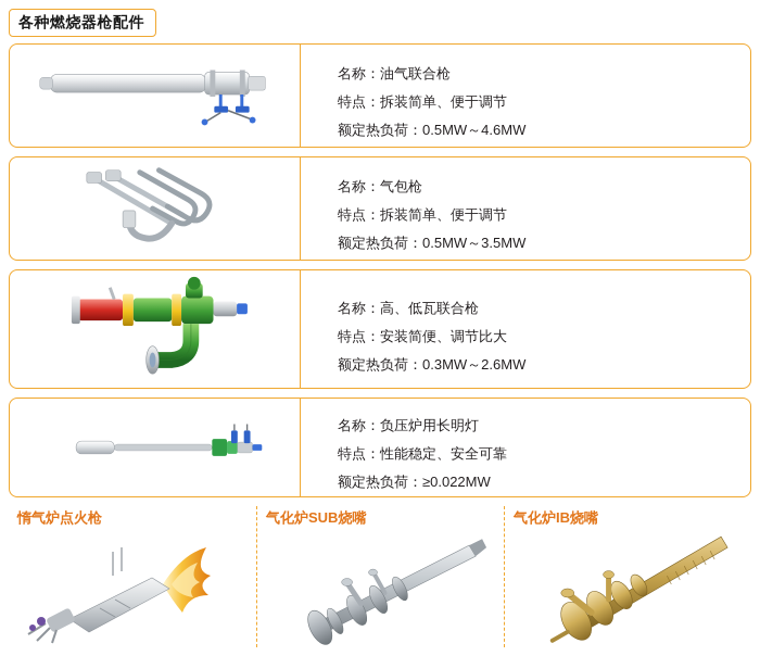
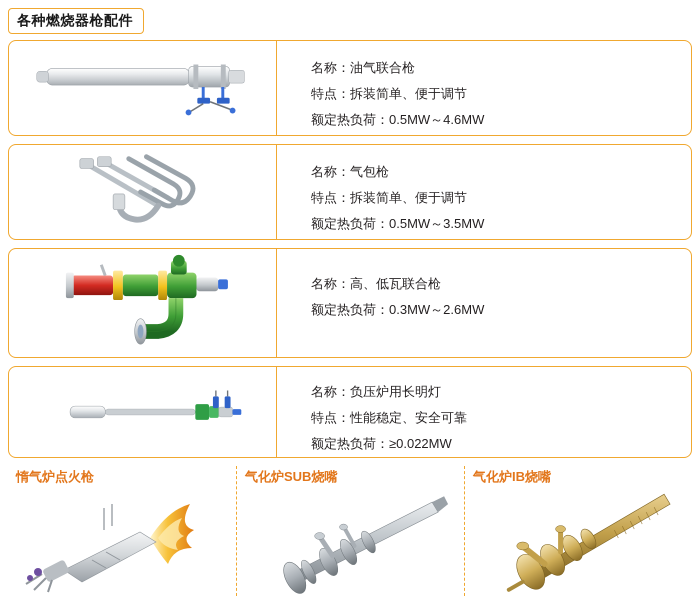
  各种燃烧器枪配件
  名称：油气联合枪
  特点：拆装简单、便于调节
  额定热负荷：0.5MW～4.6MW
  名称：气包枪
  特点：拆装简单、便于调节
  额定热负荷：0.5MW～3.5MW
  名称：高、低瓦联合枪
- 特点：安装简便、调节比大
  额定热负荷：0.3MW～2.6MW
  名称：负压炉用长明灯
  特点：性能稳定、安全可靠
  额定热负荷：≥0.022MW
  惰气炉点火枪
  气化炉SUB烧嘴
  气化炉IB烧嘴
